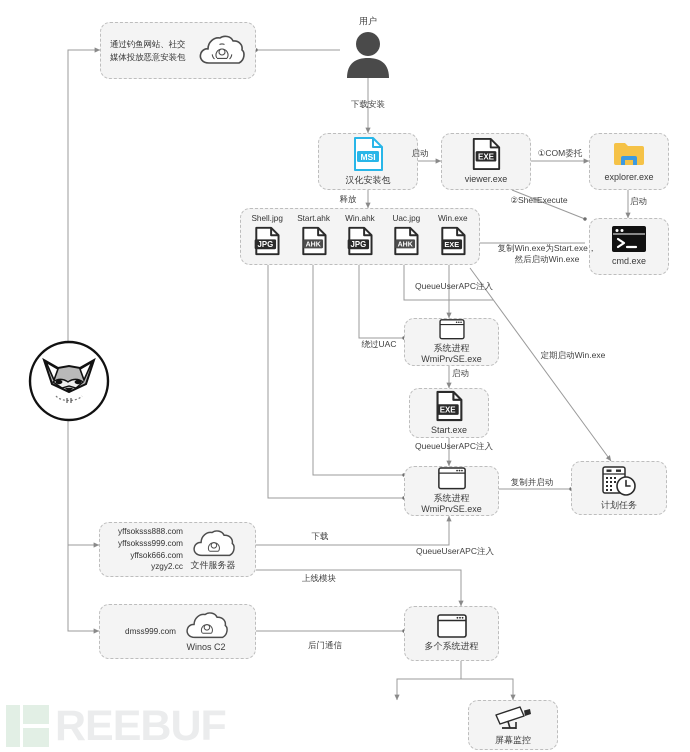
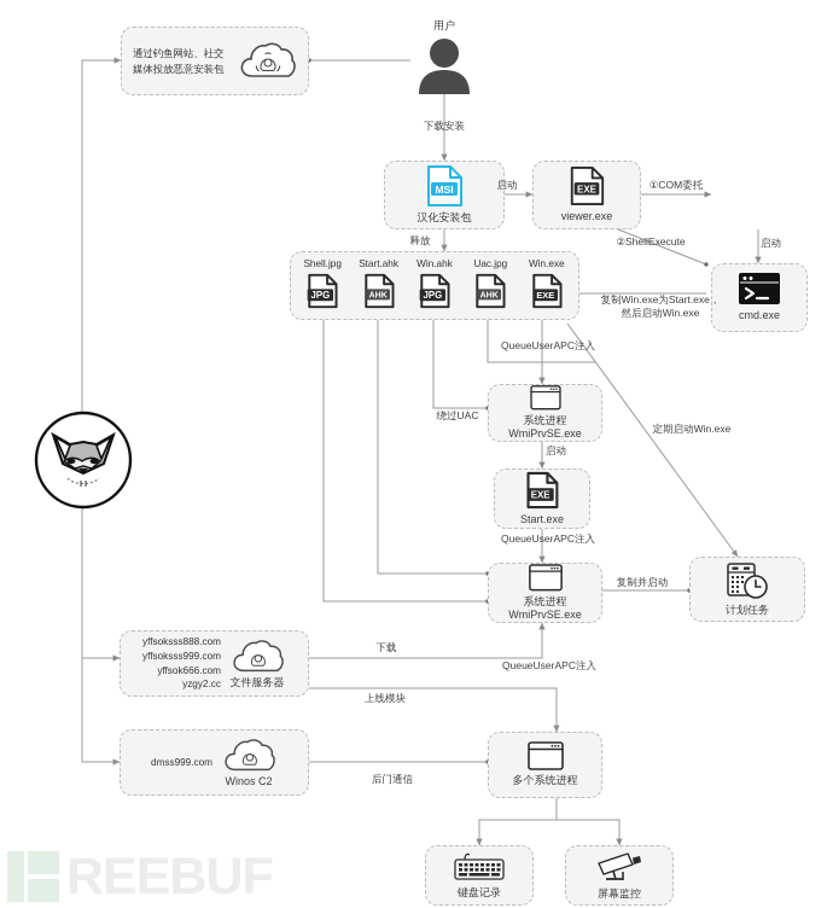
  通过钓鱼网站、社交
  媒体投放恶意安装包
  用户
  MSI
  汉化安装包
  EXE
  viewer.exe
- explorer.exe
  cmd.exe
  Shell.jpg
  JPG
  Start.ahk
  Win.ahk
  JPG
  Uac.jpg
  Win.exe
  EXE
  系统进程WmiPrvSE.exe
  EXE
  Start.exe
  系统进程WmiPrvSE.exe
  计划任务
  yffsoksss888.com
  yffsoksss999.com
  yffsok666.com
  yzgy2.cc
  文件服务器
  dmss999.com
  Winos C2
  多个系统进程
+ 键盘记录
  屏幕监控
  下载安装
  启动
  ①COM委托
  ②ShellExecute
  启动
  释放
  复制Win.exe为Start.exe，
  然后启动Win.exe
  QueueUserAPC注入
  绕过UAC
  启动
  QueueUserAPC注入
  定期启动Win.exe
  复制并启动
  下载
  上线模块
  QueueUserAPC注入
  后门通信
